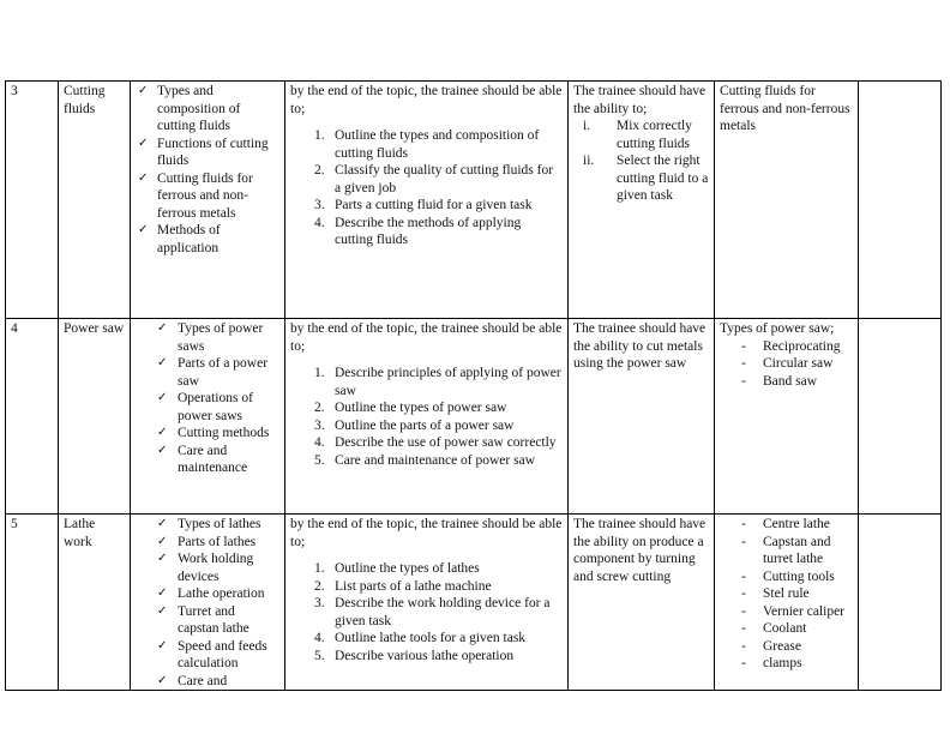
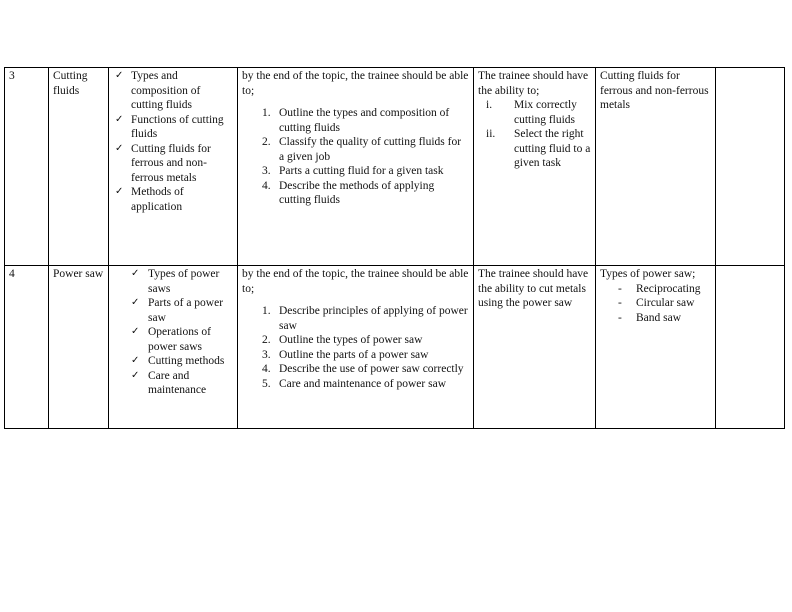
  3	Cutting fluids	✓ Types and composition of cutting fluids ✓ Functions of cutting fluids ✓ Cutting fluids for ferrous and non-ferrous metals ✓ Methods of application	by the end of the topic, the trainee should be able to; 1. Outline the types and composition of cutting fluids 2. Classify the quality of cutting fluids for a given job 3. Parts a cutting fluid for a given task 4. Describe the methods of applying cutting fluids	The trainee should have the ability to; i. Mix correctly cutting fluids ii. Select the right cutting fluid to a given task	Cutting fluids for ferrous and non-ferrous metals
  4	Power saw	✓ Types of power saws ✓ Parts of a power saw ✓ Operations of power saws ✓ Cutting methods ✓ Care and maintenance	by the end of the topic, the trainee should be able to; 1. Describe principles of applying of power saw 2. Outline the types of power saw 3. Outline the parts of a power saw 4. Describe the use of power saw correctly 5. Care and maintenance of power saw	The trainee should have the ability to cut metals using the power saw	Types of power saw; - Reciprocating - Circular saw - Band saw
- 5	Lathe work	✓ Types of lathes ✓ Parts of lathes ✓ Work holding devices ✓ Lathe operation ✓ Turret and capstan lathe ✓ Speed and feeds calculation ✓ Care and	by the end of the topic, the trainee should be able to; 1. Outline the types of lathes 2. List parts of a lathe machine 3. Describe the work holding device for a given task 4. Outline lathe tools for a given task 5. Describe various lathe operation	The trainee should have the ability on produce a component by turning and screw cutting	- Centre lathe - Capstan and turret lathe - Cutting tools - Stel rule - Vernier caliper - Coolant - Grease - clamps
